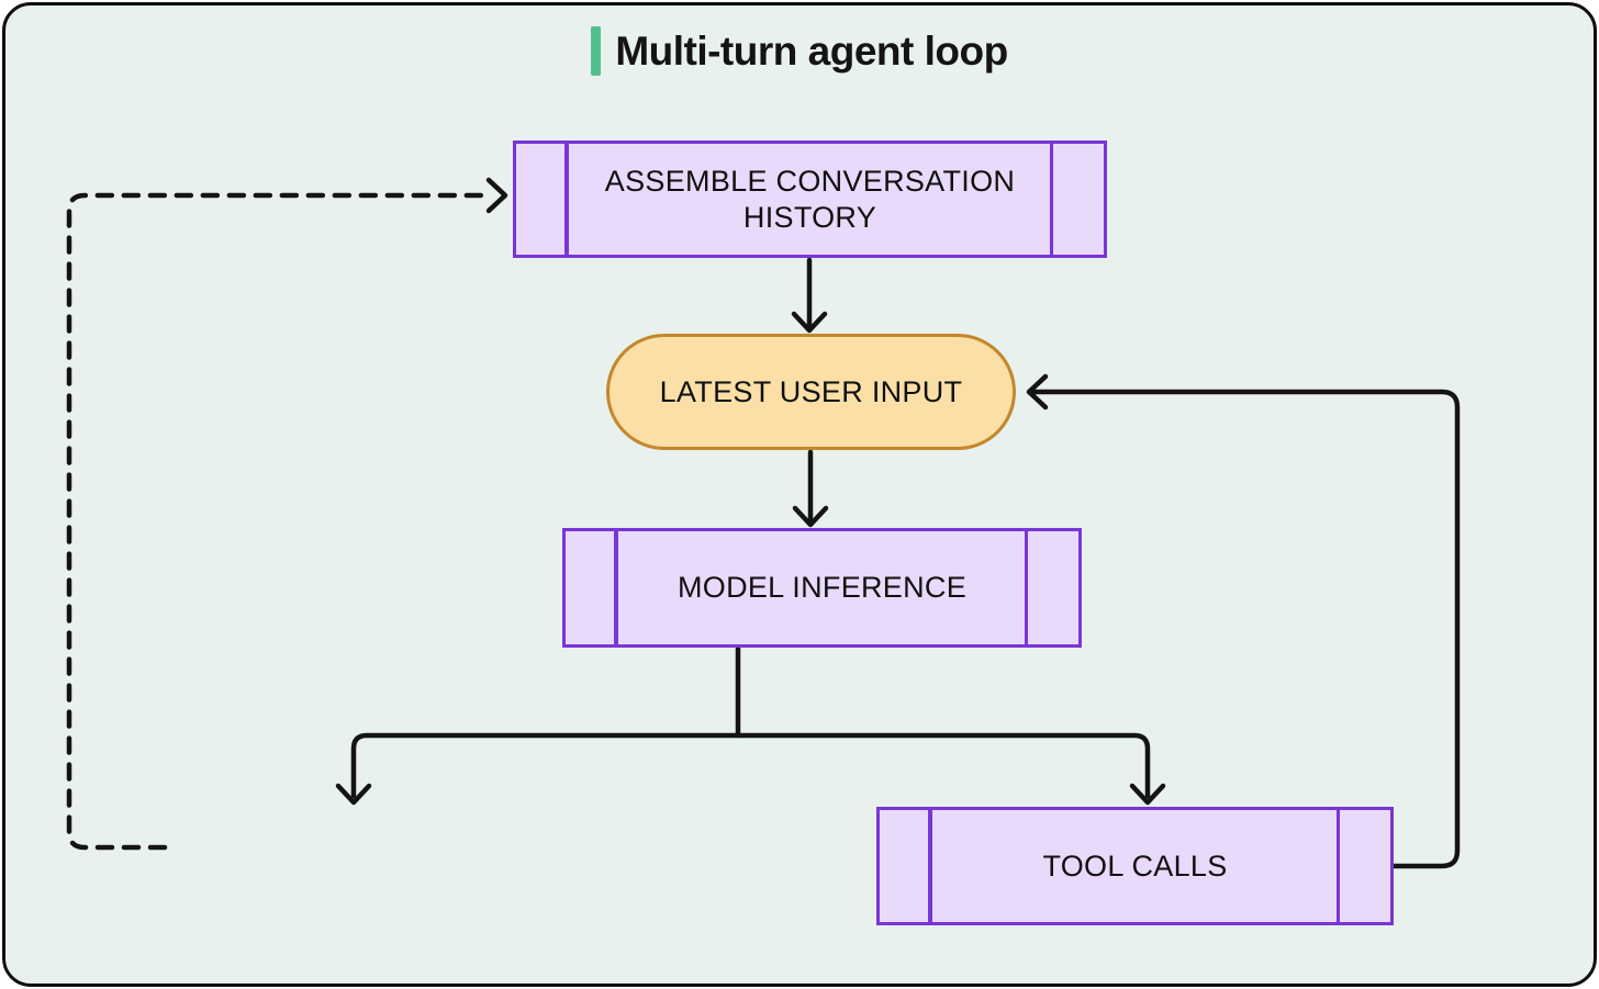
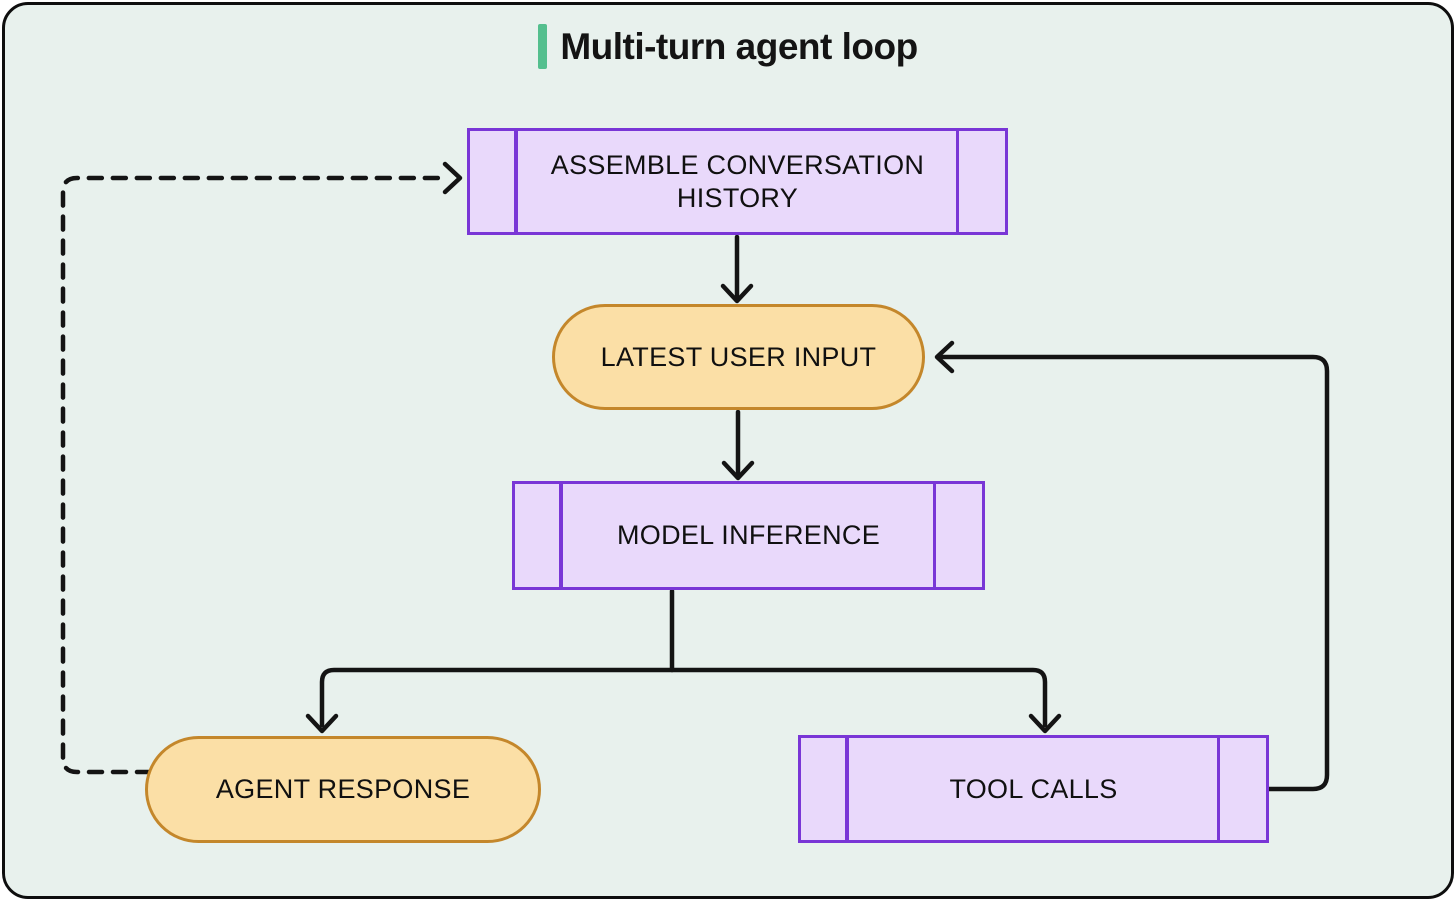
  Multi-turn agent loop
  ASSEMBLE CONVERSATION HISTORY
  LATEST USER INPUT
  MODEL INFERENCE
+ AGENT RESPONSE
  TOOL CALLS
